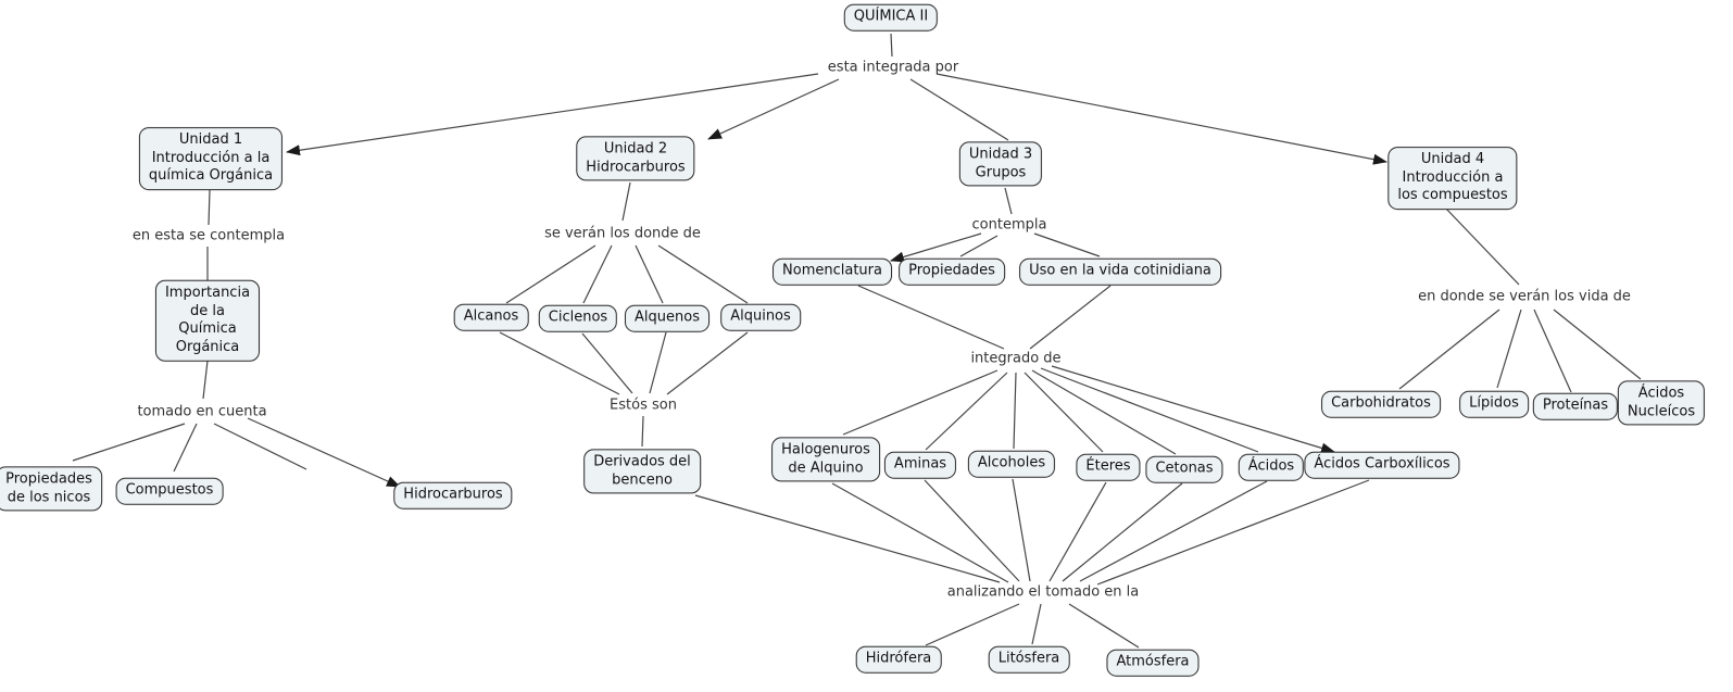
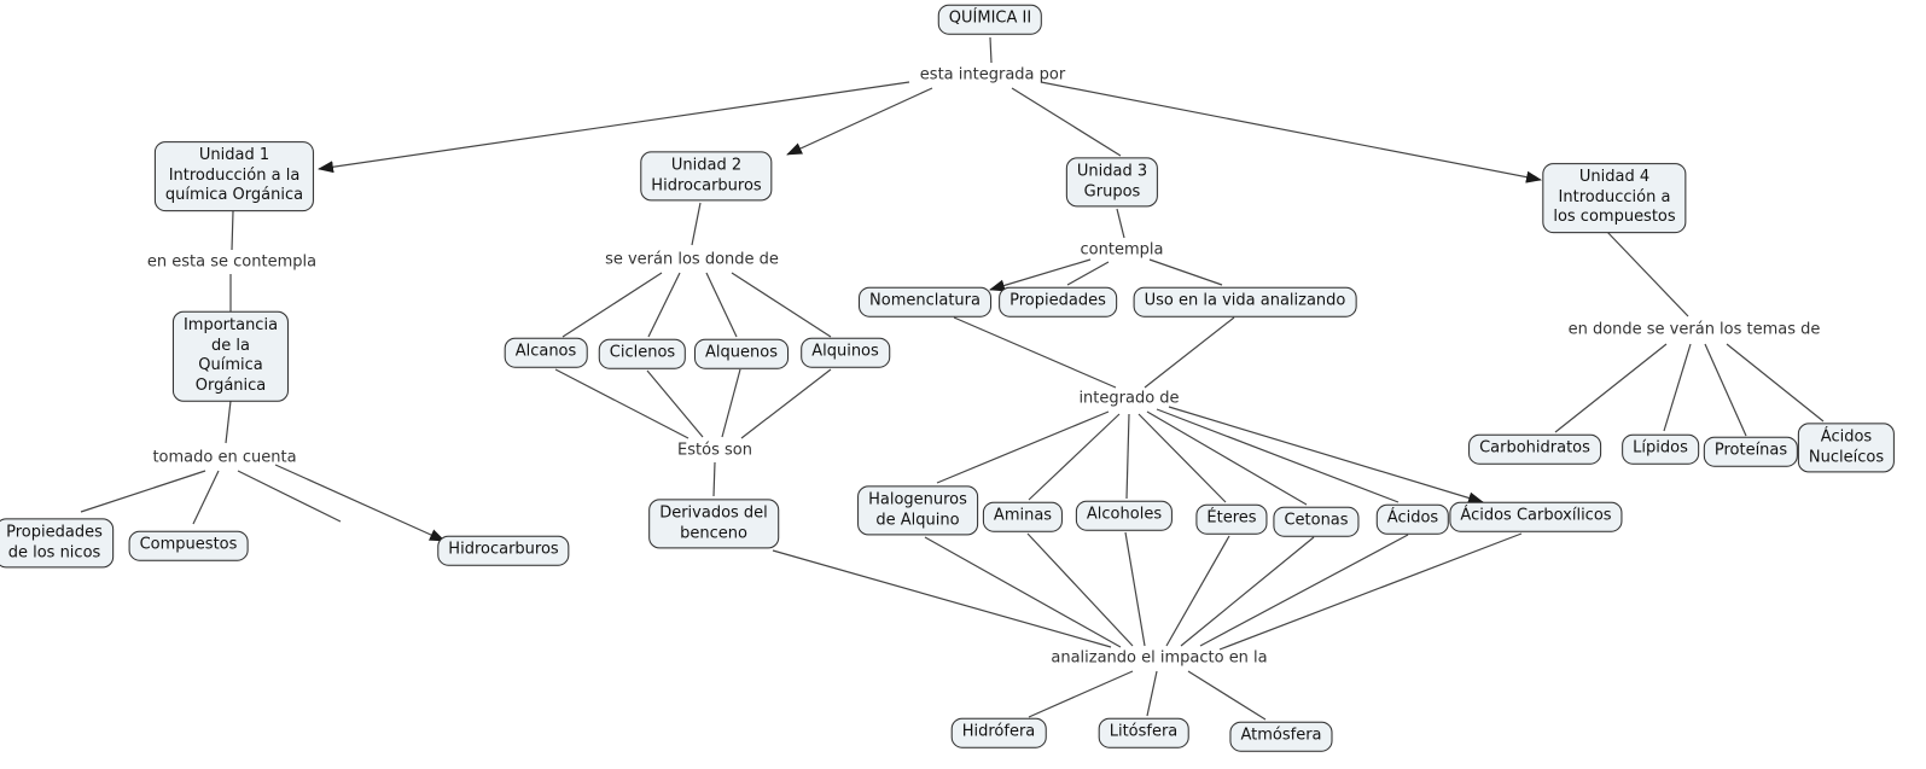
  QUÍMICA II
  Unidad 1
  Introducción a la
  química Orgánica
  Unidad 2
  Hidrocarburos
  Unidad 3
  Grupos
  Unidad 4
  Introducción a
  los compuestos
  Importancia
  de la
  Química
  Orgánica
  Propiedades
  de los nicos
  Compuestos
  Hidrocarburos
  Alcanos
  Ciclenos
  Alquenos
  Alquinos
  Derivados del
  benceno
  Nomenclatura
  Propiedades
- Uso en la vida cotinidiana
+ Uso en la vida analizando
  Halogenuros
  de Alquino
  Aminas
  Alcoholes
  Éteres
  Cetonas
  Ácidos
  Ácidos Carboxílicos
  Hidrófera
  Litósfera
  Atmósfera
  Carbohidratos
  Lípidos
  Proteínas
  Ácidos
  Nucleícos
  esta integrada por
  en esta se contempla
  tomado en cuenta
  se verán los donde de
  Estós son
  contempla
  integrado de
- en donde se verán los vida de
+ en donde se verán los temas de
- analizando el tomado en la
+ analizando el impacto en la
